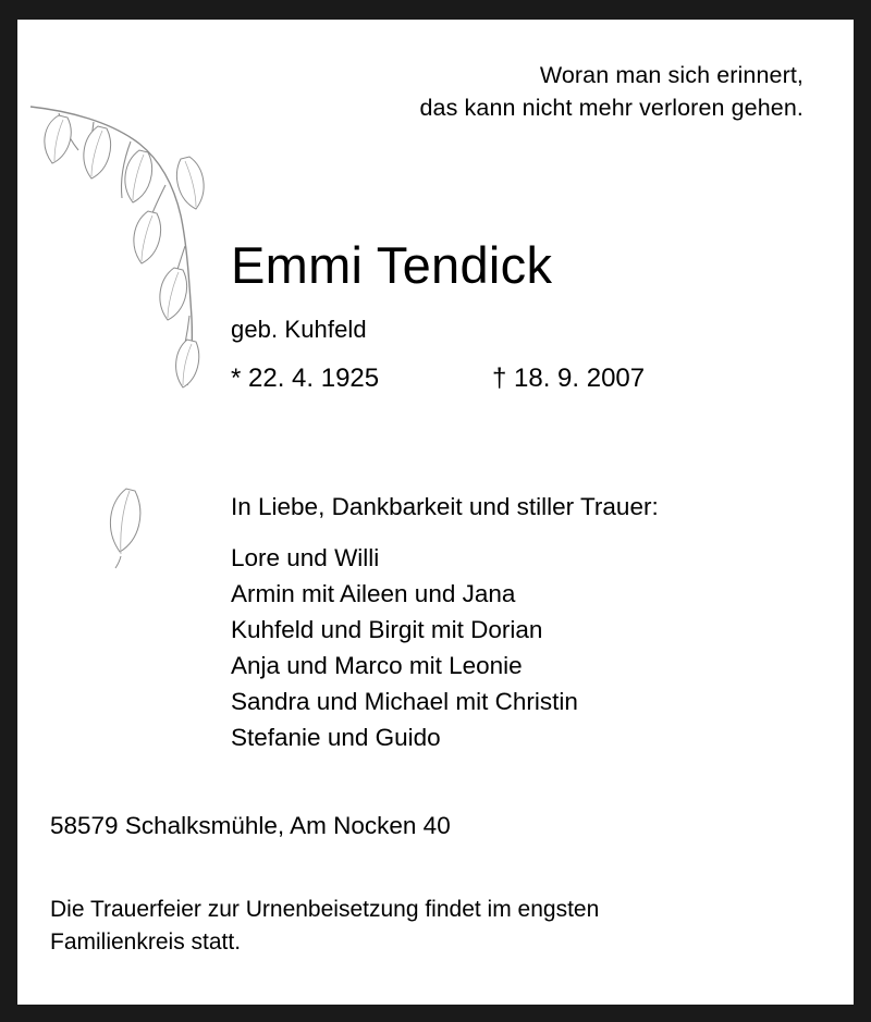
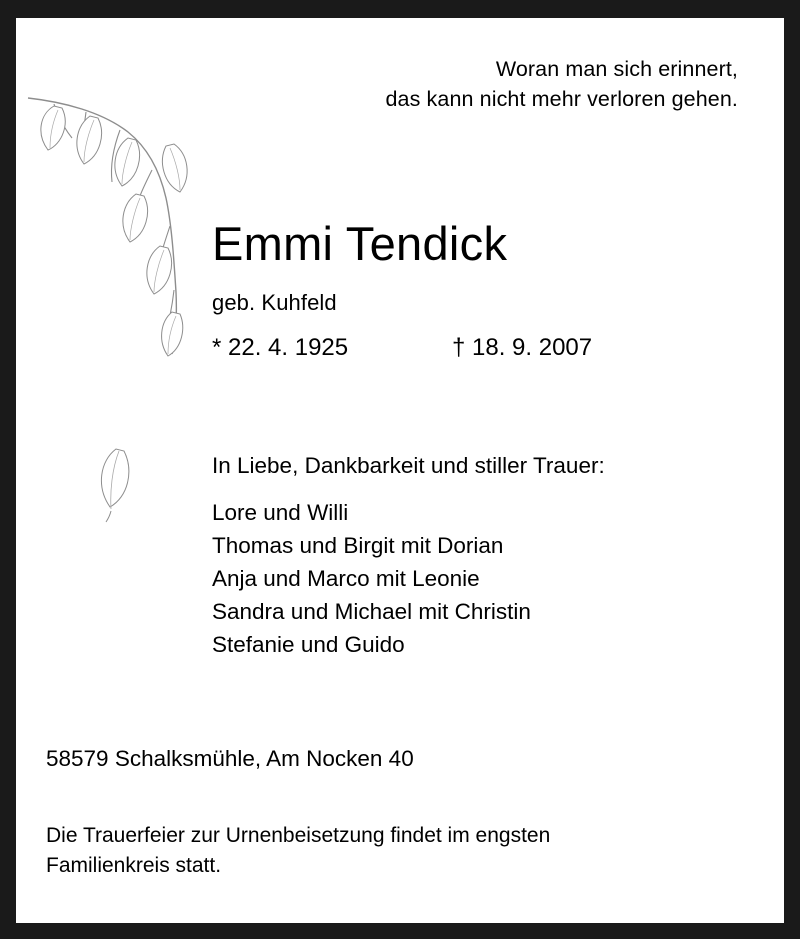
  Woran man sich erinnert,
  das kann nicht mehr verloren gehen.
  Emmi Tendick
  geb. Kuhfeld
  * 22. 4. 1925
  † 18. 9. 2007
  In Liebe, Dankbarkeit und stiller Trauer:
  Lore und Willi
- Armin mit Aileen und Jana
- Kuhfeld und Birgit mit Dorian
+ Thomas und Birgit mit Dorian
  Anja und Marco mit Leonie
  Sandra und Michael mit Christin
  Stefanie und Guido
  58579 Schalksmühle, Am Nocken 40
  Die Trauerfeier zur Urnenbeisetzung findet im engsten
  Familienkreis statt.
